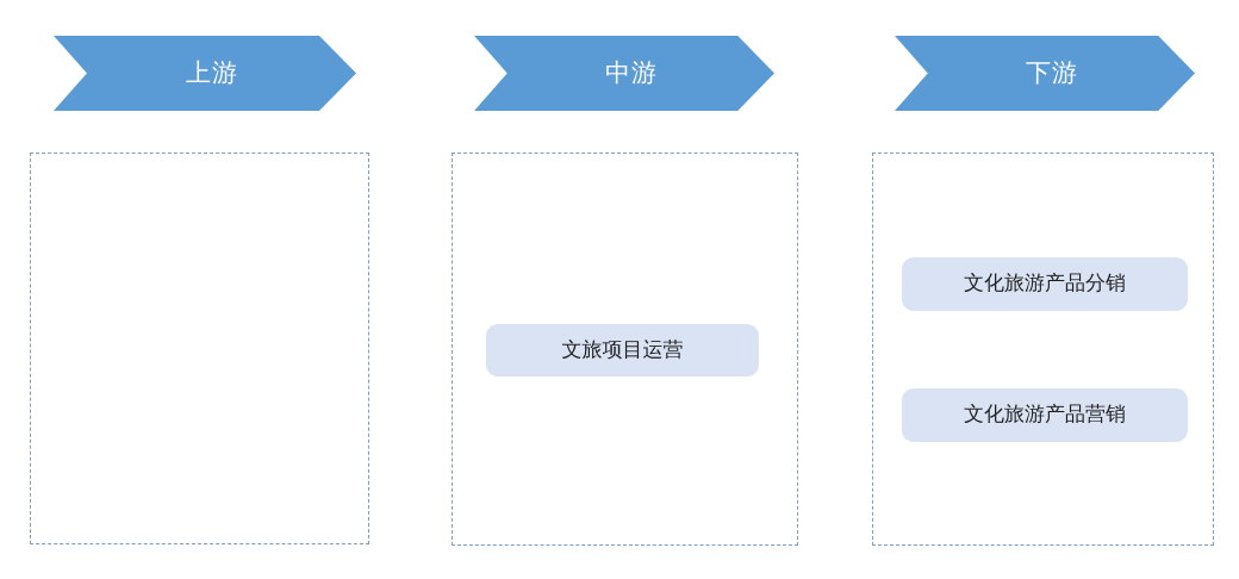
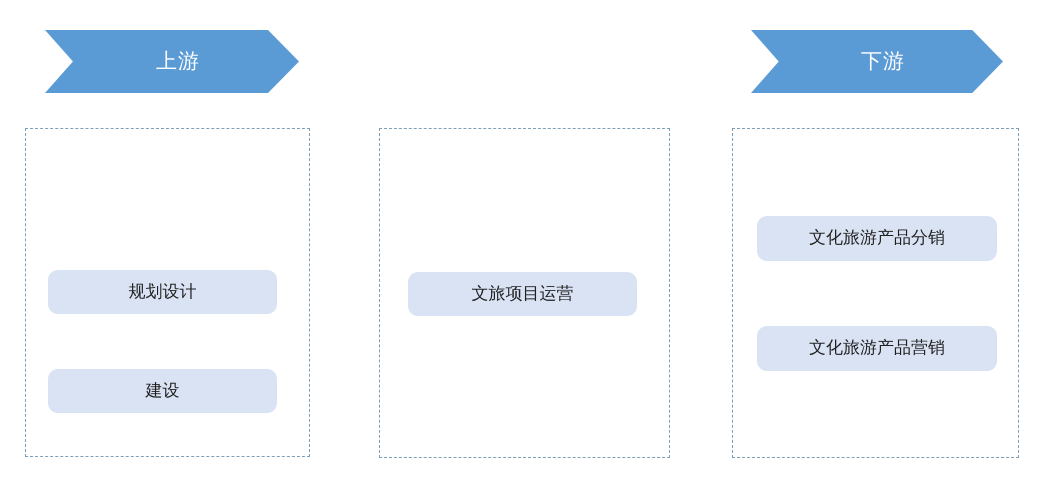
  上游
- 中游
  下游
+ 规划设计
+ 建设
  文旅项目运营
  文化旅游产品分销
  文化旅游产品营销
